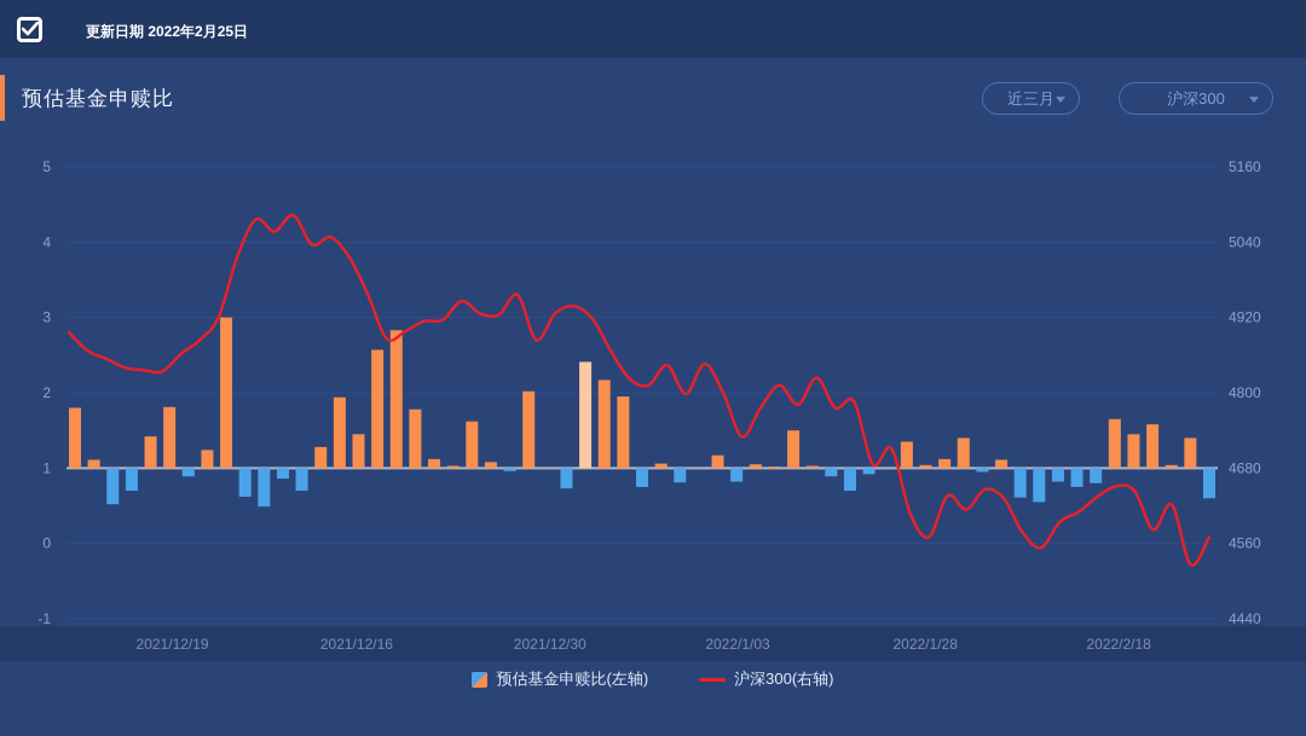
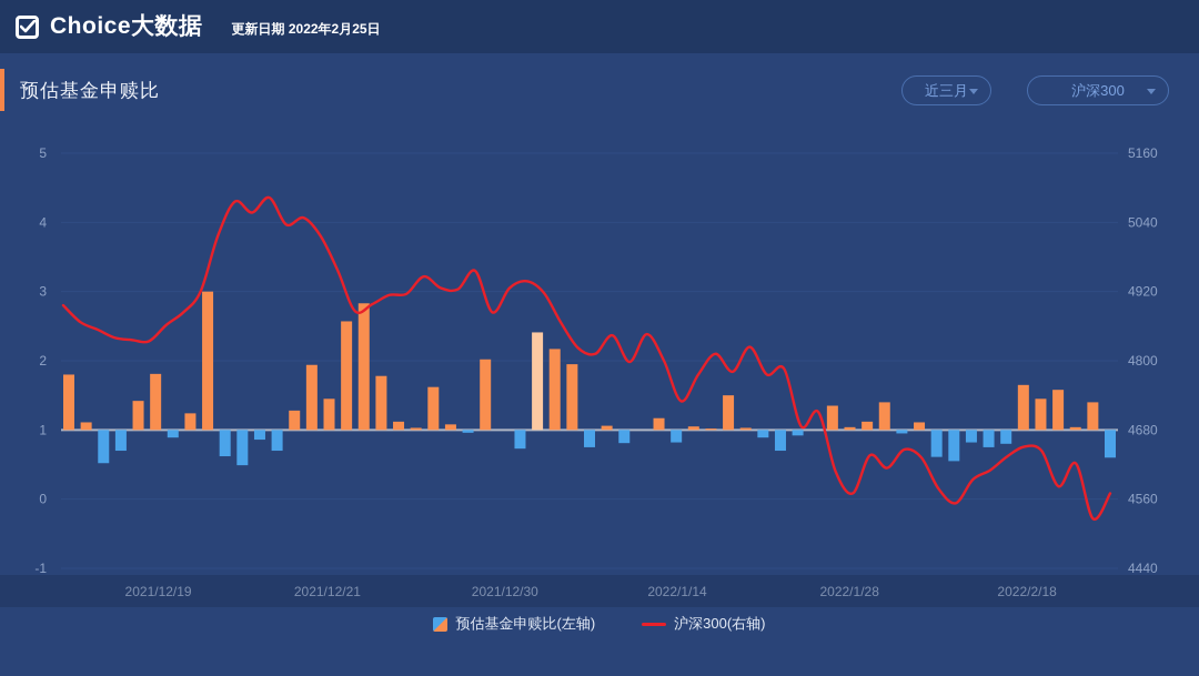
+ Choice大数据
  更新日期 2022年2月25日
  预估基金申赎比
  近三月
  沪深300
  5
  5160
  4
  5040
  3
  4920
  2
  4800
  1
  4680
  0
  4560
  -1
  4440
  2021/12/19
- 2021/12/16
+ 2021/12/21
  2021/12/30
- 2022/1/03
+ 2022/1/14
  2022/1/28
  2022/2/18
  预估基金申赎比(左轴)
  沪深300(右轴)
